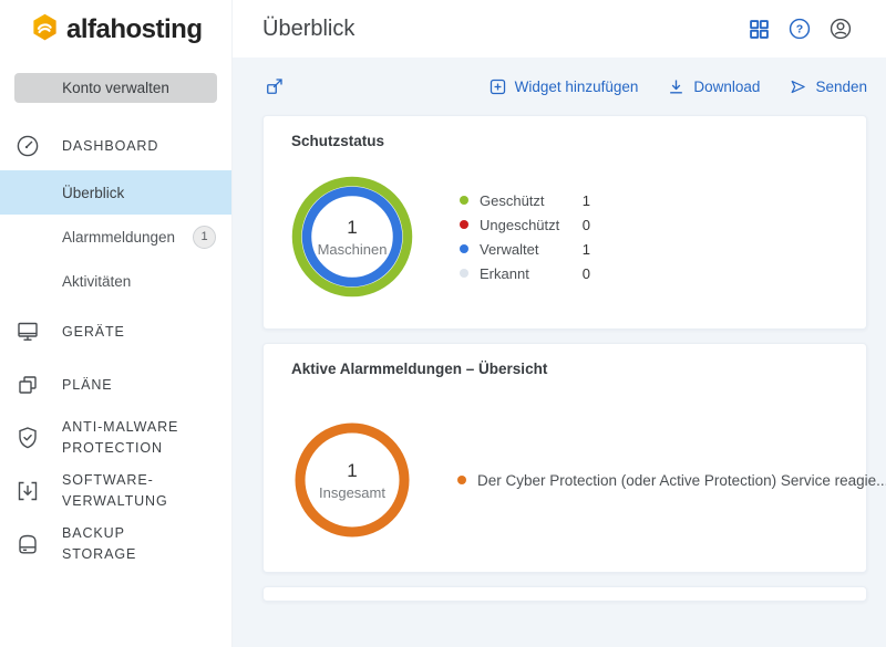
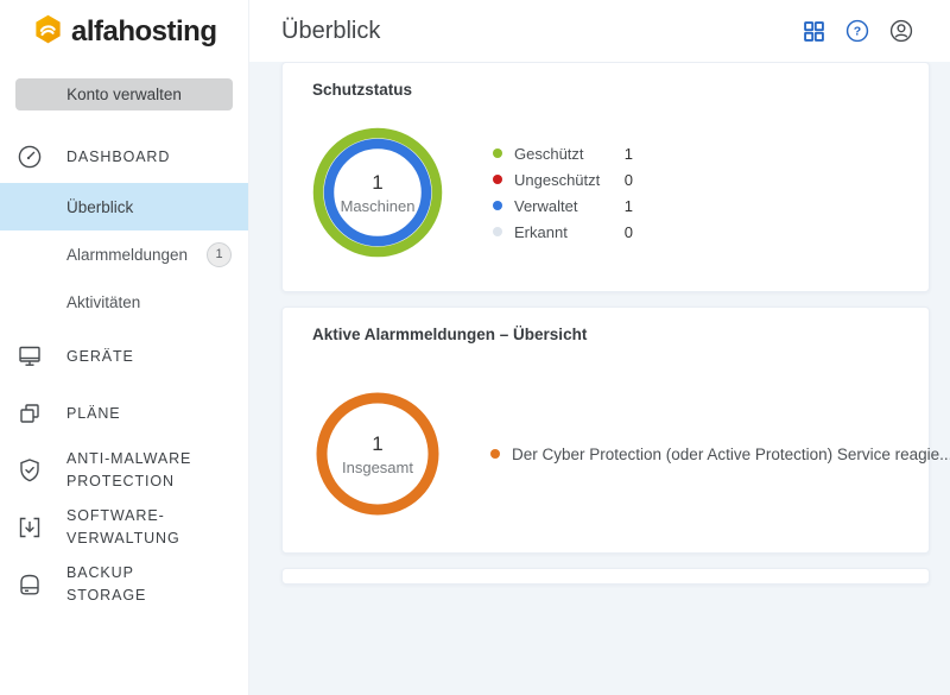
  alfahosting
  Konto verwalten
  DASHBOARD
  Überblick
  Alarmmeldungen
  1
  Aktivitäten
  GERÄTE
  PLÄNE
  ANTI-MALWARE PROTECTION
  SOFTWARE-VERWALTUNG
  BACKUP STORAGE
  Überblick
  ?
- Widget hinzufügen
- Download
- Senden
  Schutzstatus
  1
  Maschinen
  Geschützt
  1
  Ungeschützt
  0
  Verwaltet
  1
  Erkannt
  0
  Aktive Alarmmeldungen – Übersicht
  1
  Insgesamt
  Der Cyber Protection (oder Active Protection) Service reagie..
